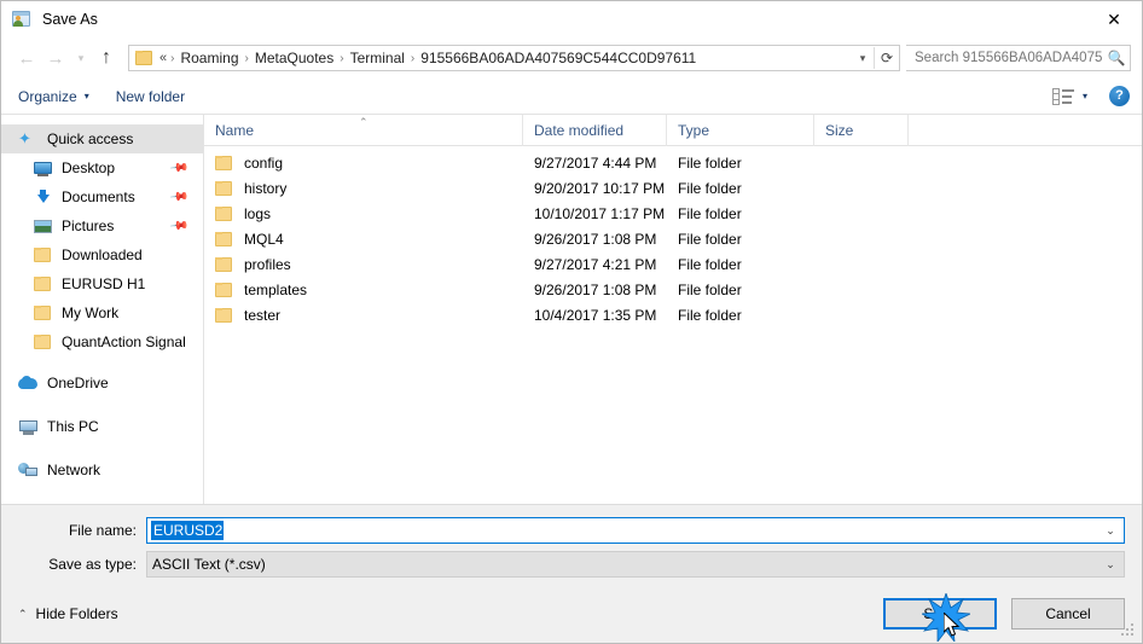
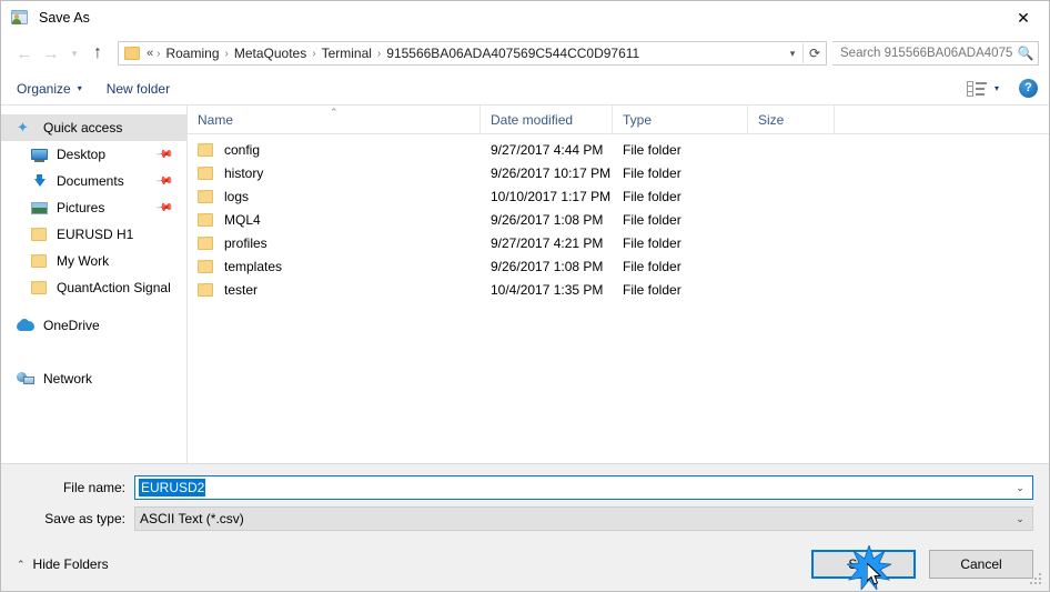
  Save As
  ✕
  ←
  →
  ▾
  ↑
  «
  ›
  Roaming
  ›
  MetaQuotes
  ›
  Terminal
  ›
  915566BA06ADA407569C544CC0D97611
  ▾
  ⟳
  Search 915566BA06ADA4075
  🔍
  Organize
  ▾
  New folder
  ▾
  ?
  ✦
  Quick access
  Desktop
  Documents
  Pictures
- Downloaded
  EURUSD H1
  My Work
  QuantAction Signal
  OneDrive
- This PC
  Network
  Name
  ⌃
  Date modified
  Type
  Size
  config
  9/27/2017 4:44 PM
  File folder
  history
- 9/20/2017 10:17 PM
+ 9/26/2017 10:17 PM
  File folder
  logs
  10/10/2017 1:17 PM
  File folder
  MQL4
  9/26/2017 1:08 PM
  File folder
  profiles
  9/27/2017 4:21 PM
  File folder
  templates
  9/26/2017 1:08 PM
  File folder
  tester
  10/4/2017 1:35 PM
  File folder
  File name:
  EURUSD2
  ⌄
  Save as type:
  ASCII Text (*.csv)
  ⌄
  ⌃
  Hide Folders
  Cancel
